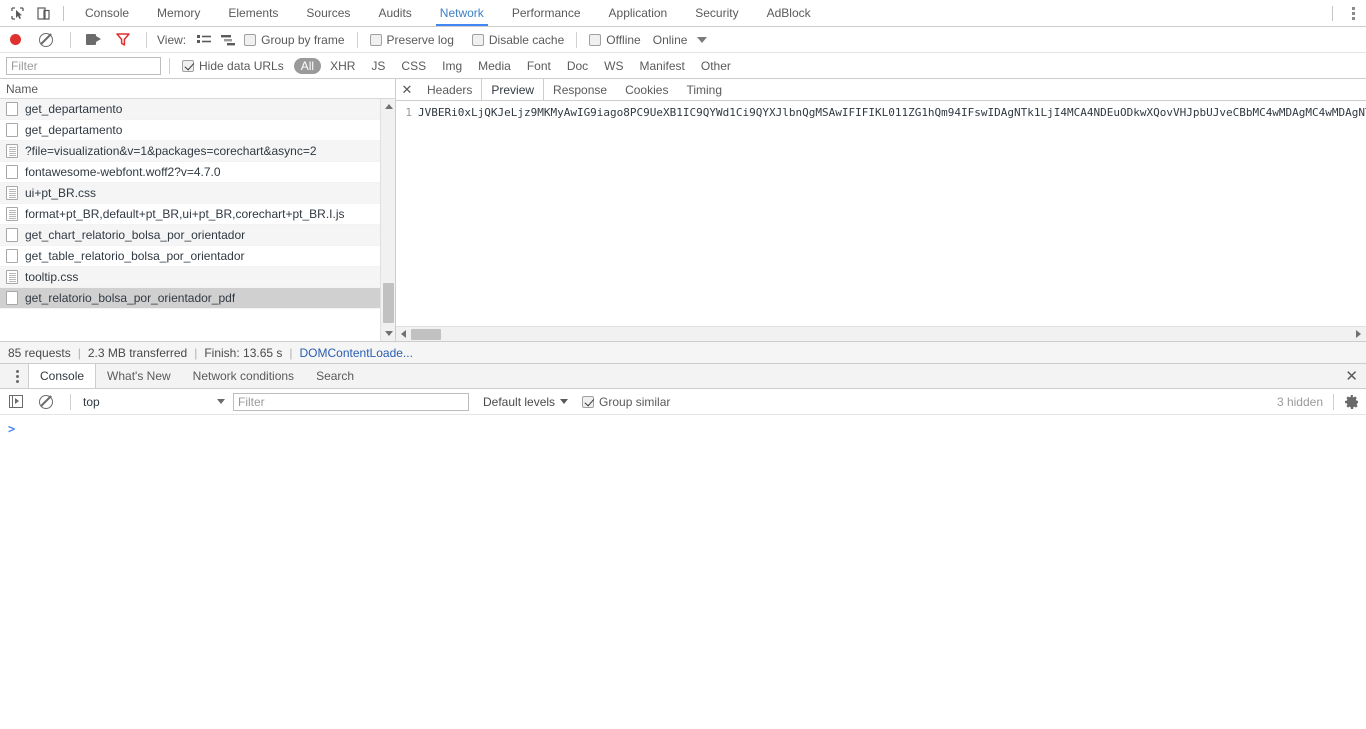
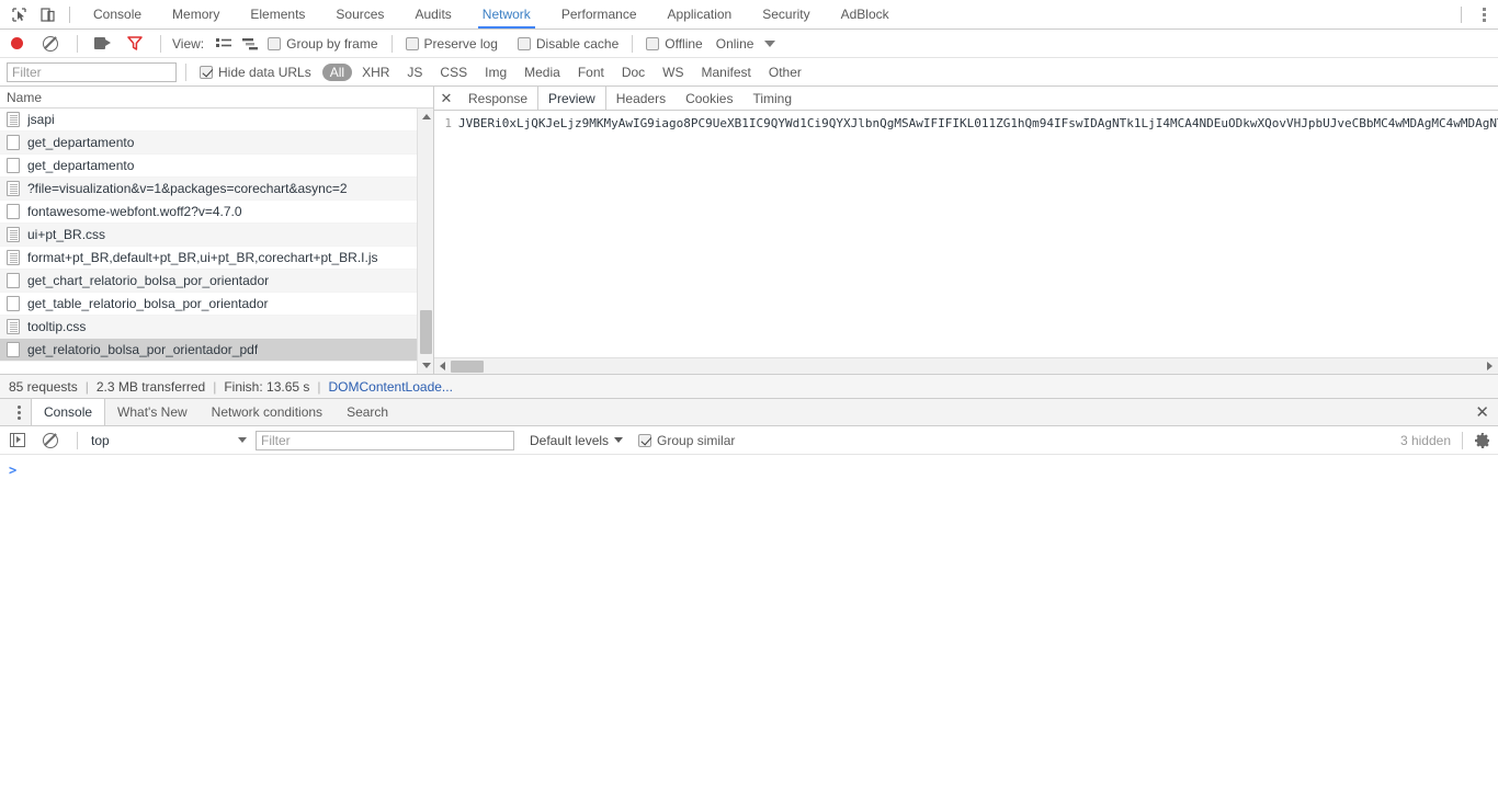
  Console
  Memory
  Elements
  Sources
  Audits
  Network
  Performance
  Application
  Security
  AdBlock
  View:
  Group by frame
  Preserve log
  Disable cache
  Offline
  Online
  Filter
  Hide data URLs
  All
  XHR
  JS
  CSS
  Img
  Media
  Font
  Doc
  WS
  Manifest
  Other
  Name
+ jsapi
  get_departamento
  get_departamento
  ?file=visualization&v=1&packages=corechart&async=2
  fontawesome-webfont.woff2?v=4.7.0
  ui+pt_BR.css
  format+pt_BR,default+pt_BR,ui+pt_BR,corechart+pt_BR.I.js
  get_chart_relatorio_bolsa_por_orientador
  get_table_relatorio_bolsa_por_orientador
  tooltip.css
  get_relatorio_bolsa_por_orientador_pdf
  ✕
- Headers
+ Response
  Preview
- Response
+ Headers
  Cookies
  Timing
  1
  JVBERi0xLjQKJeLjz9MKMyAwIG9iago8PC9UeXB1IC9QYWd1Ci9QYXJlbnQgMSAwIFIFIKL011ZG1hQm94IFswIDAgNTk1LjI4MCA4NDEuODkwXQovVHJpbUJveCBbMC4wMDAgMC4wMDAgN
  85 requests
  |
  2.3 MB transferred
  |
  Finish: 13.65 s
  |
  DOMContentLoade...
  Console
  What's New
  Network conditions
  Search
  ✕
  top
  Filter
  Default levels
  Group similar
  3 hidden
  >
